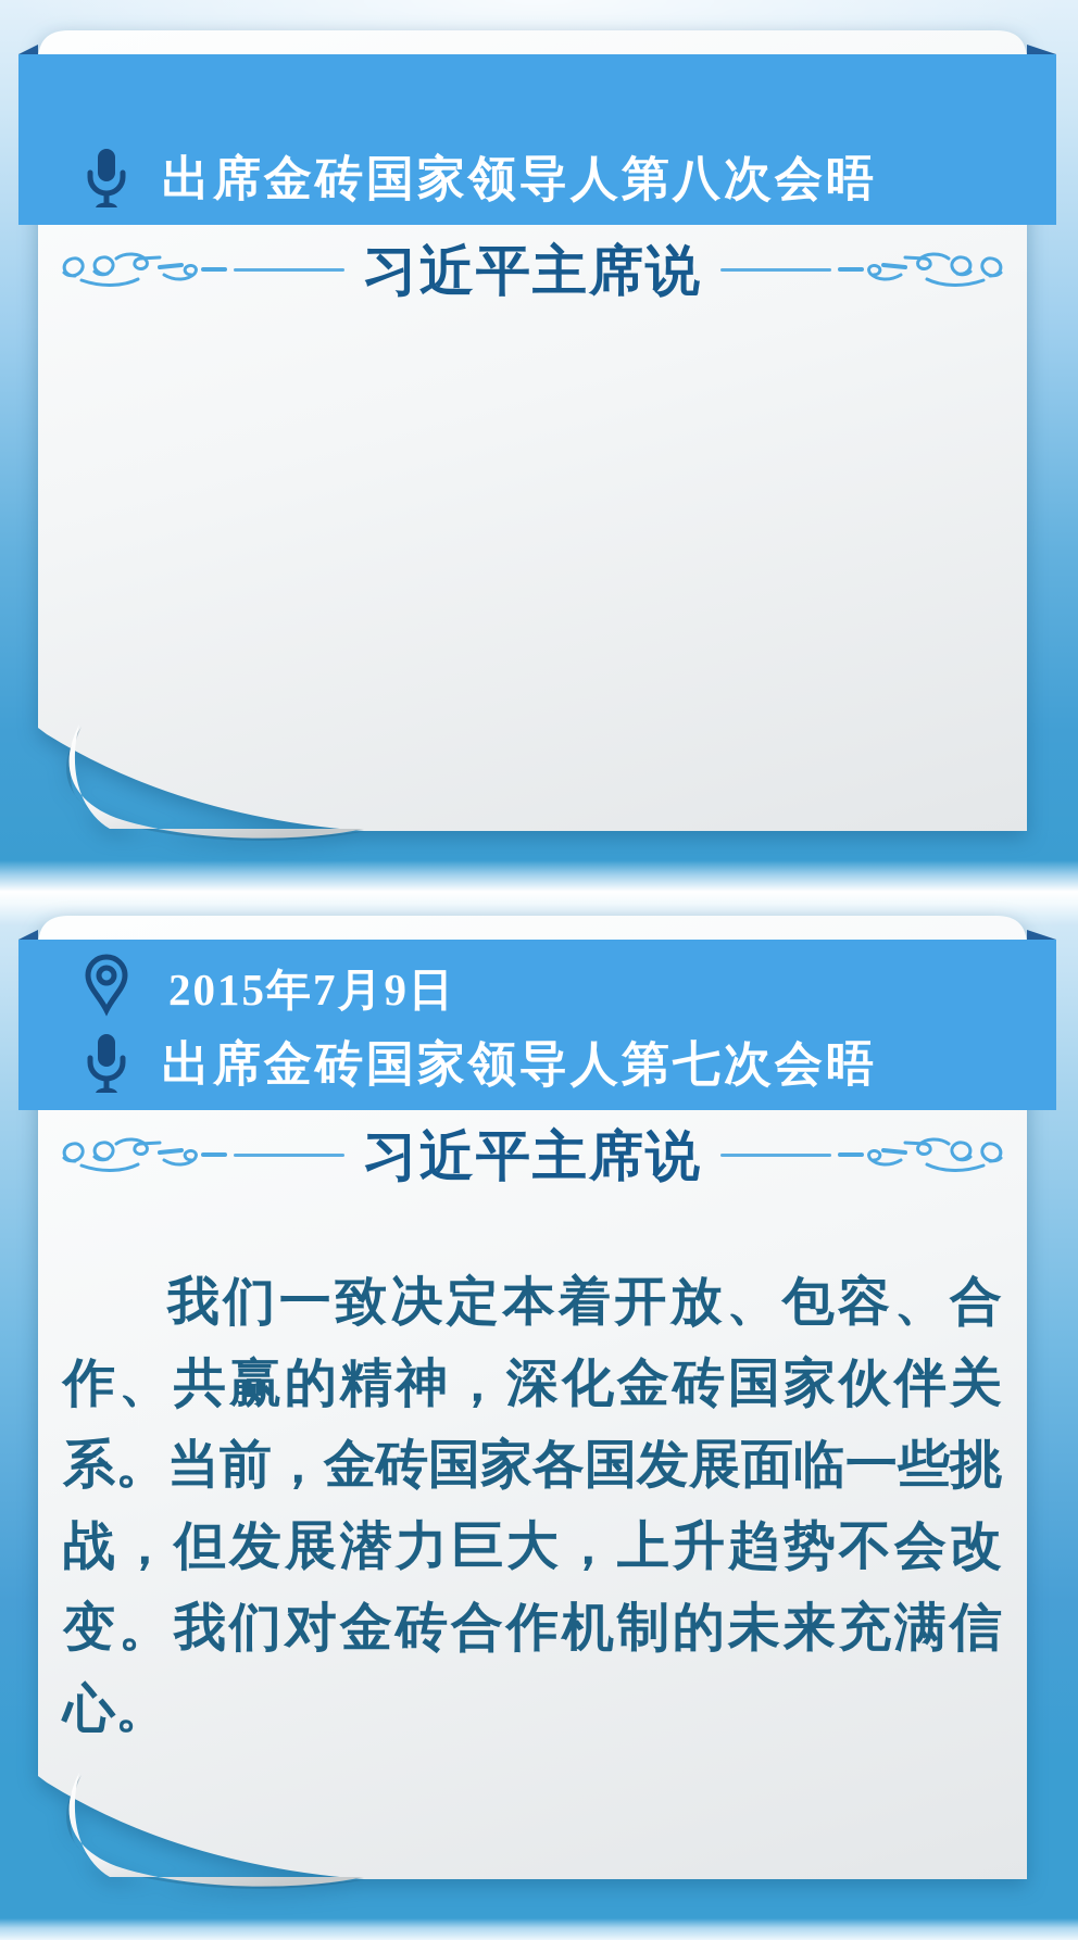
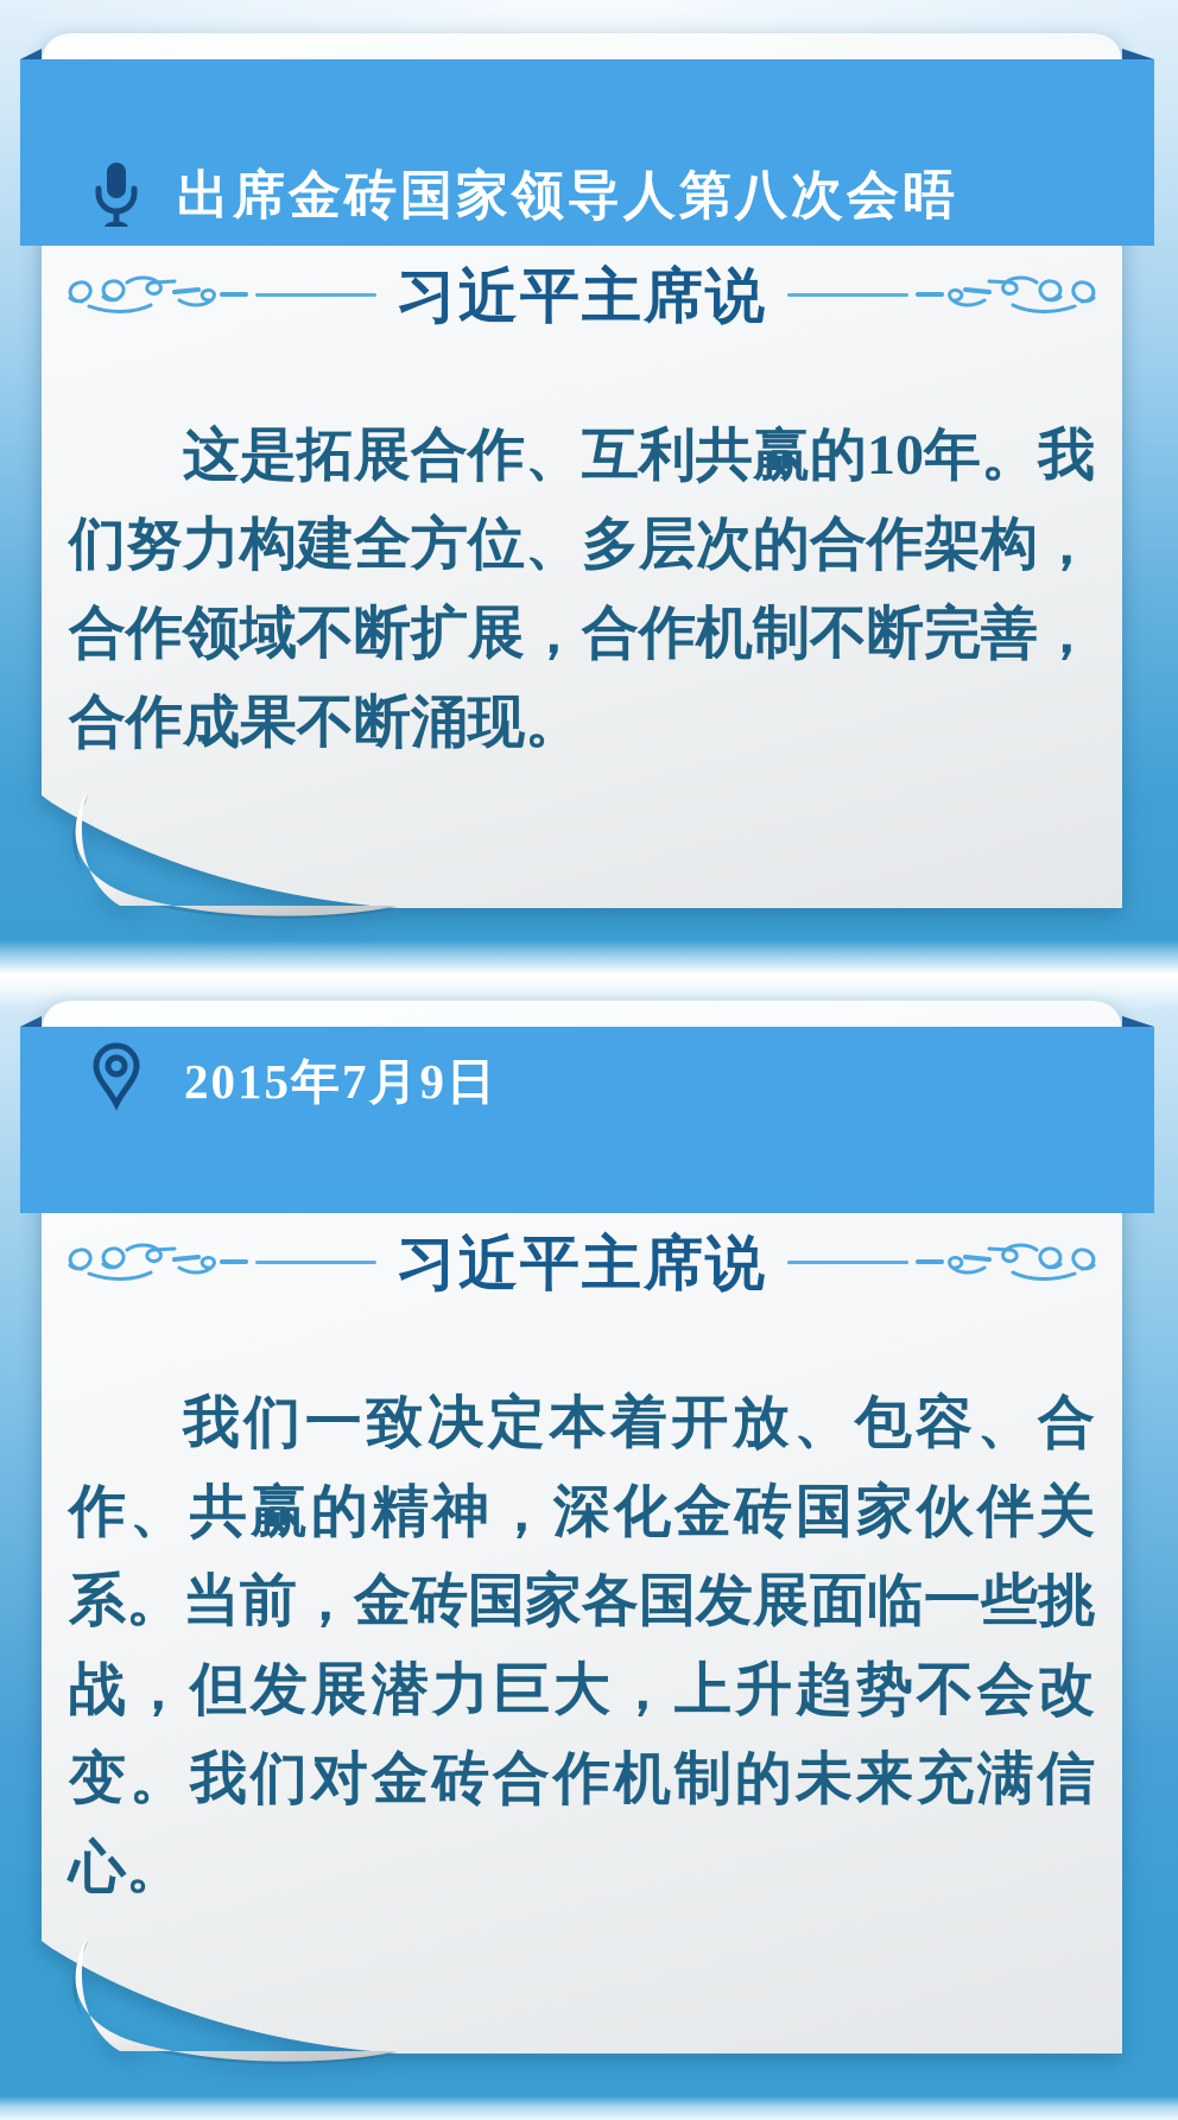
  习近平主席说
+ 这是拓展合作、互利共赢的10年。我们努力构建全方位、多层次的合作架构，合作领域不断扩展，合作机制不断完善，合作成果不断涌现。
  出席金砖国家领导人第八次会晤
  习近平主席说
  我们一致决定本着开放、包容、合作、共赢的精神，深化金砖国家伙伴关系。当前，金砖国家各国发展面临一些挑战，但发展潜力巨大，上升趋势不会改变。我们对金砖合作机制的未来充满信心。
  2015年7月9日
- 出席金砖国家领导人第七次会晤
